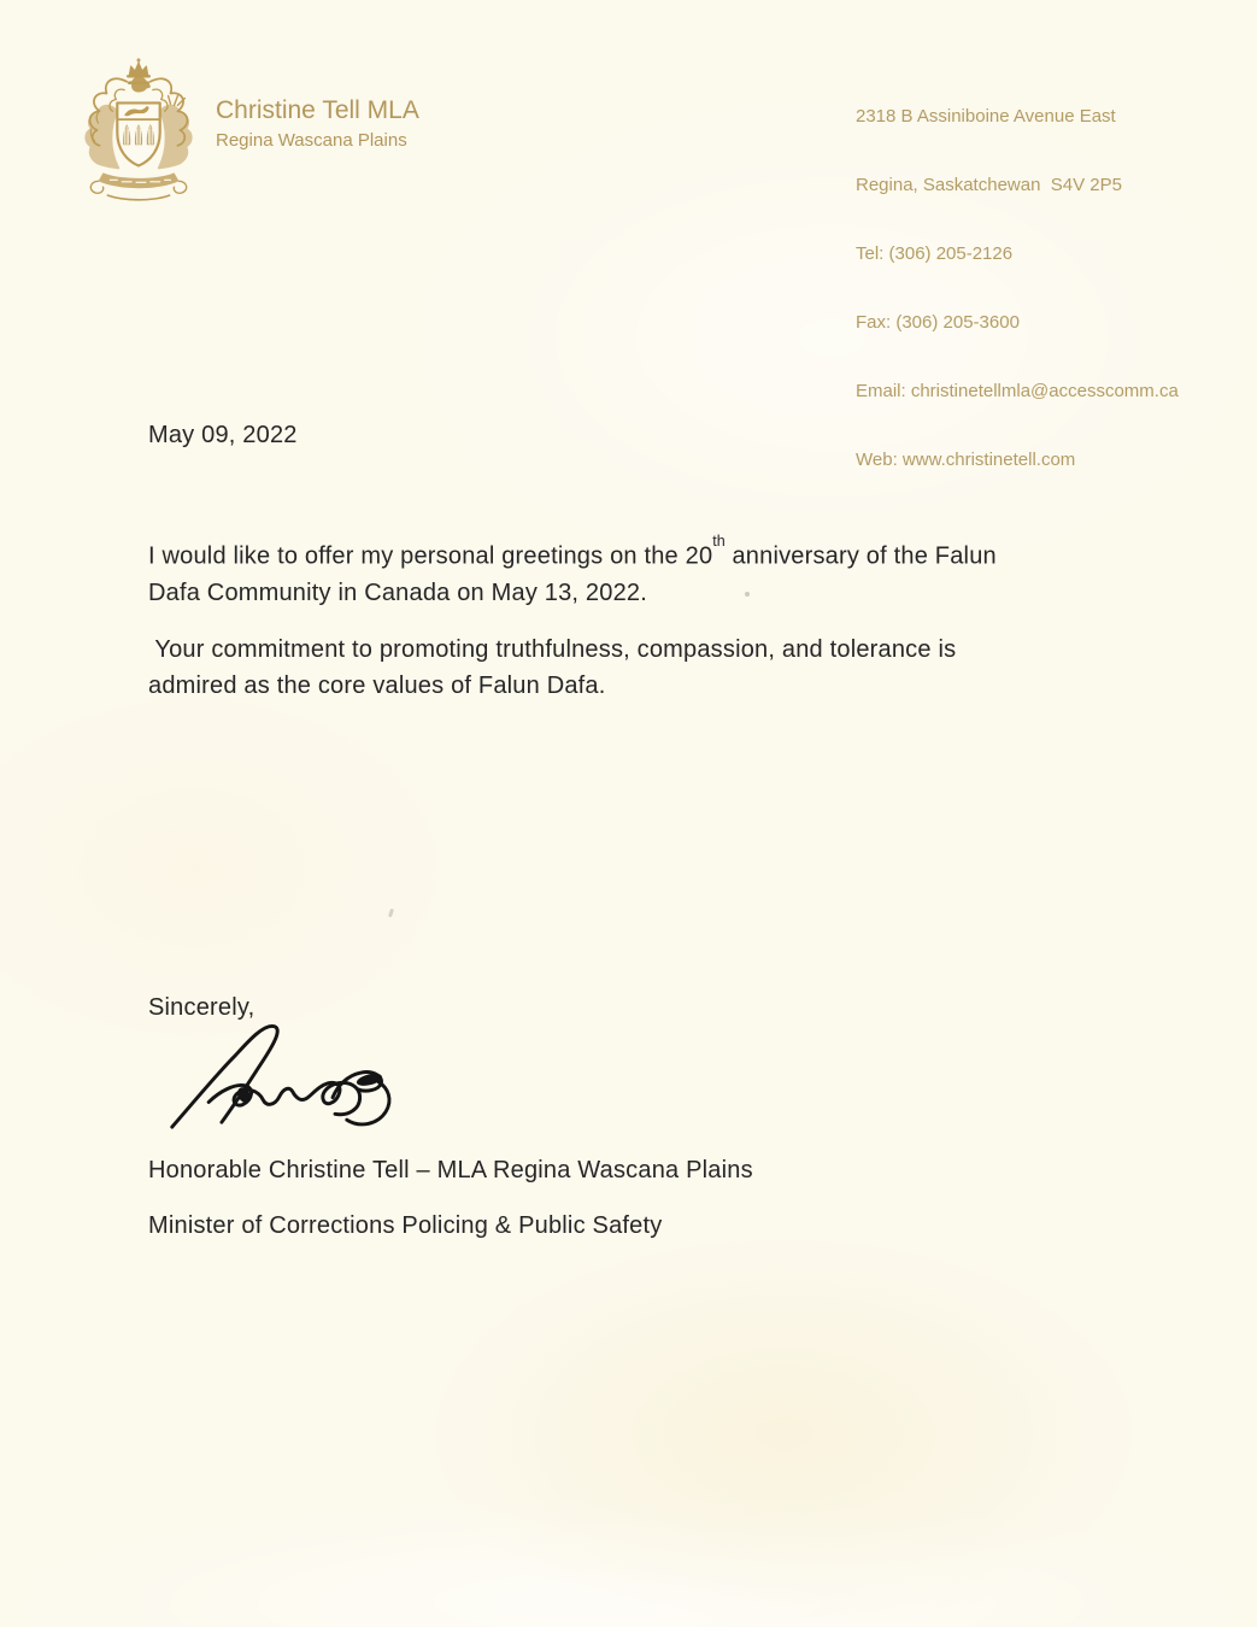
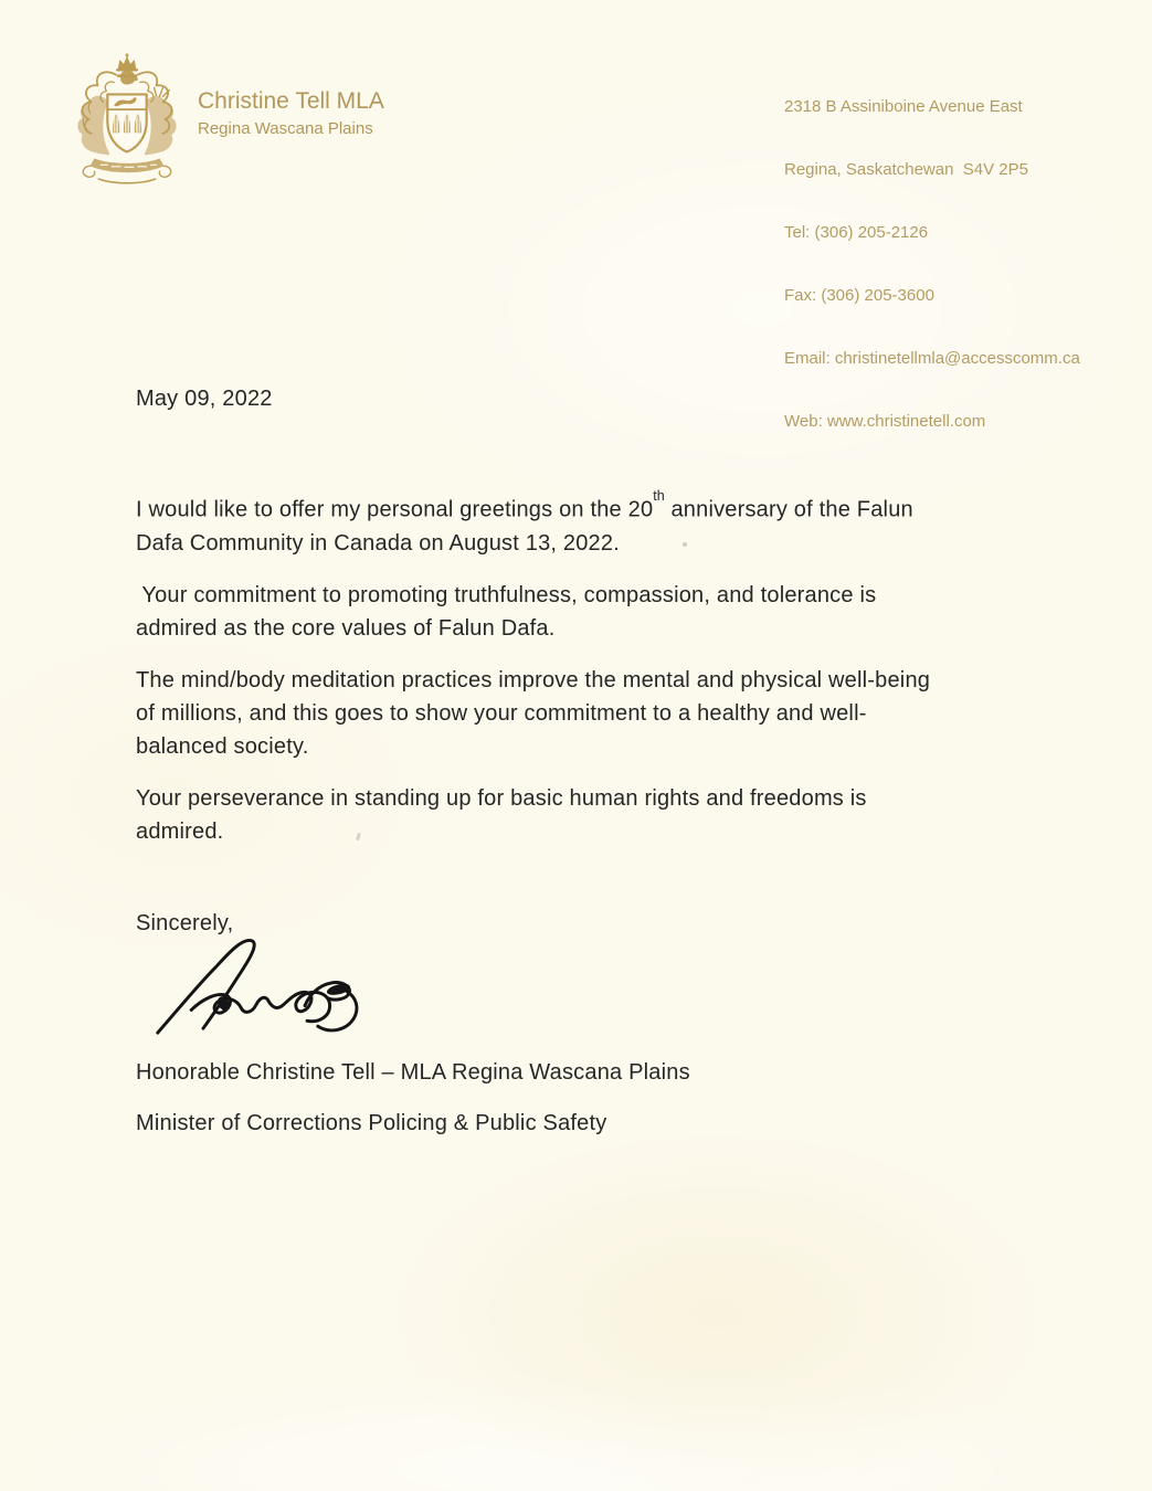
  Christine Tell MLA
  Regina Wascana Plains
  2318 B Assiniboine Avenue East
  Regina, Saskatchewan S4V 2P5
  Tel: (306) 205-2126
  Fax: (306) 205-3600
  Email: christinetellmla@accesscomm.ca
  Web: www.christinetell.com
  May 09, 2022
  I would like to offer my personal greetings on the 20th anniversary of the Falun
- Dafa Community in Canada on May 13, 2022.
+ Dafa Community in Canada on August 13, 2022.
  Your commitment to promoting truthfulness, compassion, and tolerance is
  admired as the core values of Falun Dafa.
+ The mind/body meditation practices improve the mental and physical well-being
+ of millions, and this goes to show your commitment to a healthy and well-
+ balanced society.
+ Your perseverance in standing up for basic human rights and freedoms is
+ admired.
  Sincerely,
  Honorable Christine Tell – MLA Regina Wascana Plains
  Minister of Corrections Policing & Public Safety
